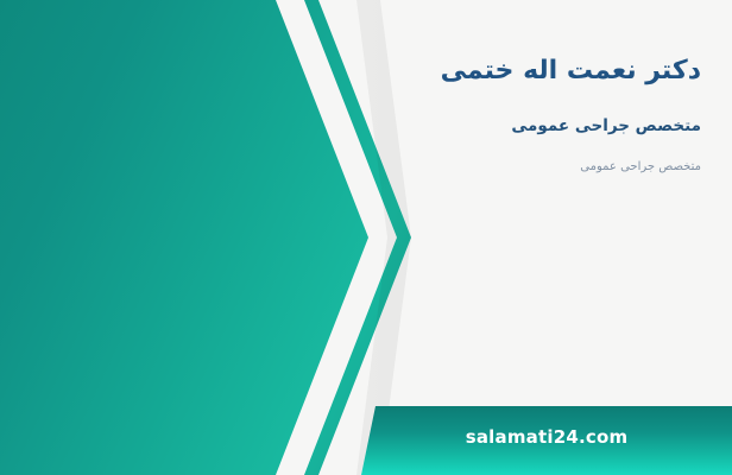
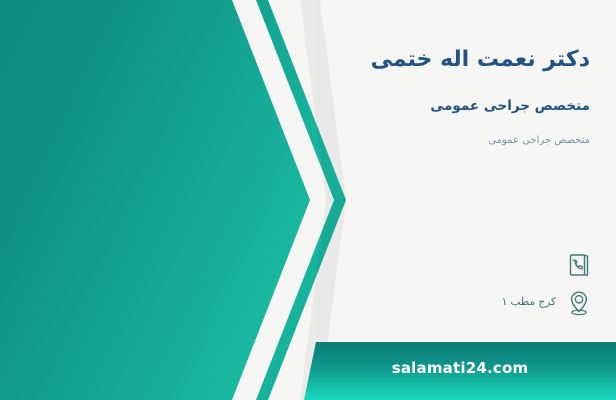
  دکتر نعمت اله ختمی
  متخصص جراحی عمومی
  متخصص جراحی عمومی
+ کرج مطب ۱
  salamati24.com
